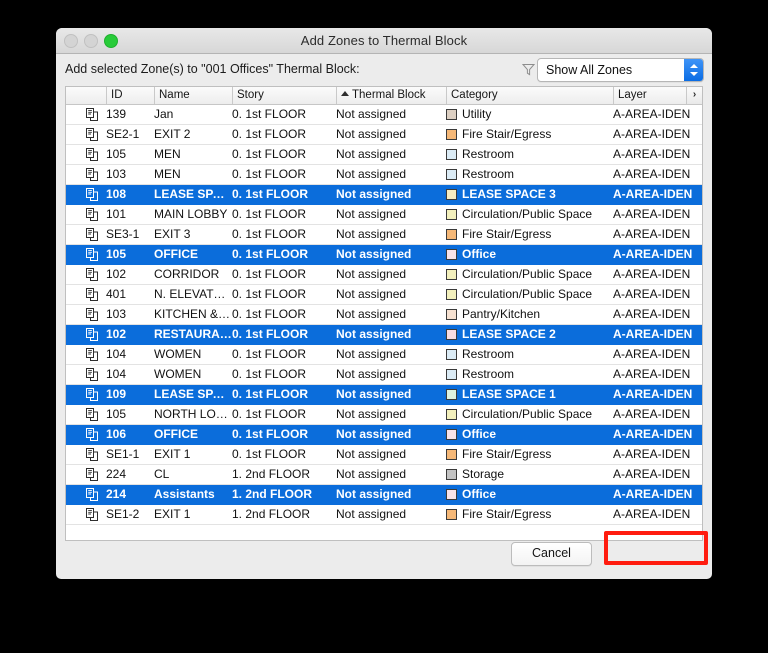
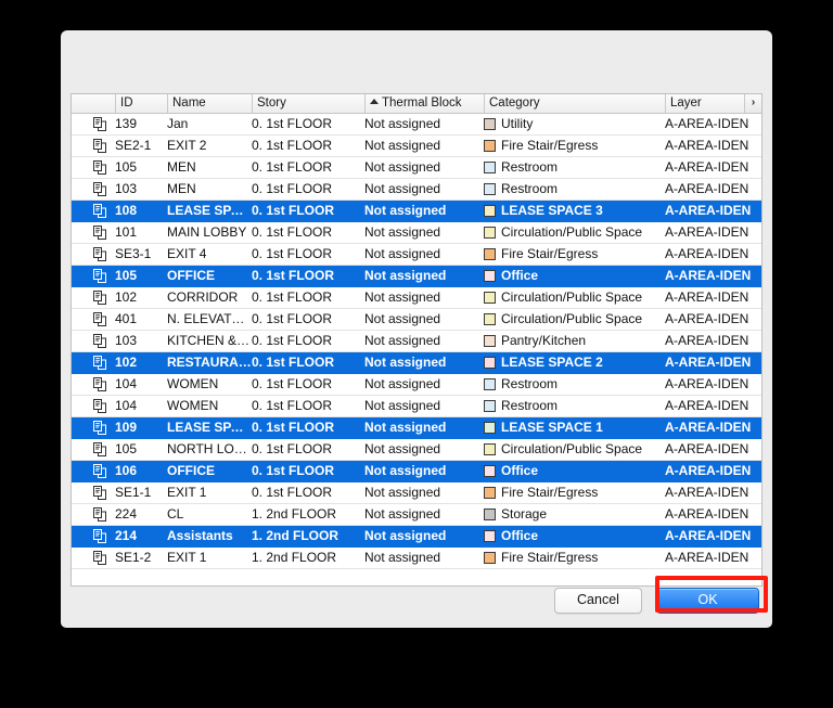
- Add Zones to Thermal Block
- Add selected Zone(s) to "001 Offices" Thermal Block:
- Show All Zones
  ID
  Name
  Story
  Thermal Block
  Category
  Layer
  ›
  139
  Jan
  0. 1st FLOOR
  Not assigned
  Utility
  A-AREA-IDEN
  SE2-1
  EXIT 2
  0. 1st FLOOR
  Not assigned
  Fire Stair/Egress
  A-AREA-IDEN
  105
  MEN
  0. 1st FLOOR
  Not assigned
  Restroom
  A-AREA-IDEN
  103
  MEN
  0. 1st FLOOR
  Not assigned
  Restroom
  A-AREA-IDEN
  108
  LEASE SPAC
  0. 1st FLOOR
  Not assigned
  LEASE SPACE 3
  A-AREA-IDEN
  101
  MAIN LOBBY
  0. 1st FLOOR
  Not assigned
  Circulation/Public Space
  A-AREA-IDEN
  SE3-1
- EXIT 3
+ EXIT 4
  0. 1st FLOOR
  Not assigned
  Fire Stair/Egress
  A-AREA-IDEN
  105
  OFFICE
  0. 1st FLOOR
  Not assigned
  Office
  A-AREA-IDEN
  102
  CORRIDOR
  0. 1st FLOOR
  Not assigned
  Circulation/Public Space
  A-AREA-IDEN
  401
  N. ELEVATO…
  0. 1st FLOOR
  Not assigned
  Circulation/Public Space
  A-AREA-IDEN
  103
  KITCHEN &…
  0. 1st FLOOR
  Not assigned
  Pantry/Kitchen
  A-AREA-IDEN
  102
  RESTAURAN
  0. 1st FLOOR
  Not assigned
  LEASE SPACE 2
  A-AREA-IDEN
  104
  WOMEN
  0. 1st FLOOR
  Not assigned
  Restroom
  A-AREA-IDEN
  104
  WOMEN
  0. 1st FLOOR
  Not assigned
  Restroom
  A-AREA-IDEN
  109
  LEASE SPAC
  0. 1st FLOOR
  Not assigned
  LEASE SPACE 1
  A-AREA-IDEN
  105
  NORTH LOB…
  0. 1st FLOOR
  Not assigned
  Circulation/Public Space
  A-AREA-IDEN
  106
  OFFICE
  0. 1st FLOOR
  Not assigned
  Office
  A-AREA-IDEN
  SE1-1
  EXIT 1
  0. 1st FLOOR
  Not assigned
  Fire Stair/Egress
  A-AREA-IDEN
  224
  CL
  1. 2nd FLOOR
  Not assigned
  Storage
  A-AREA-IDEN
  214
  Assistants
  1. 2nd FLOOR
  Not assigned
  Office
  A-AREA-IDEN
  SE1-2
  EXIT 1
  1. 2nd FLOOR
  Not assigned
  Fire Stair/Egress
  A-AREA-IDEN
  Cancel
+ OK
